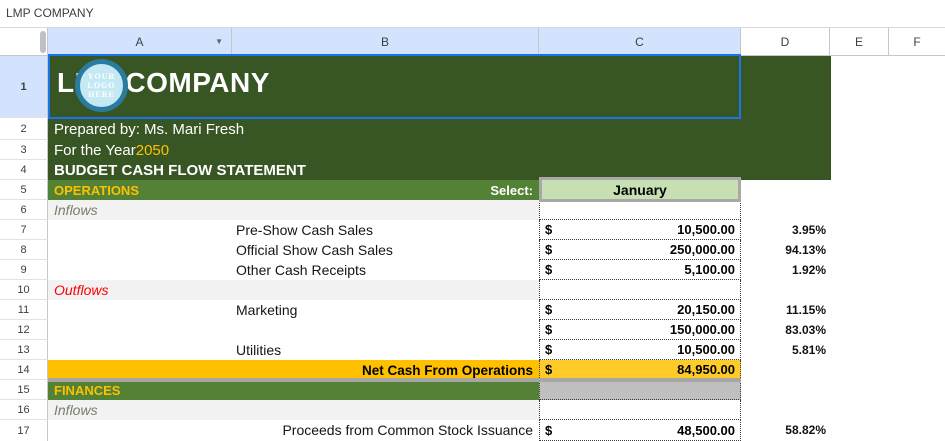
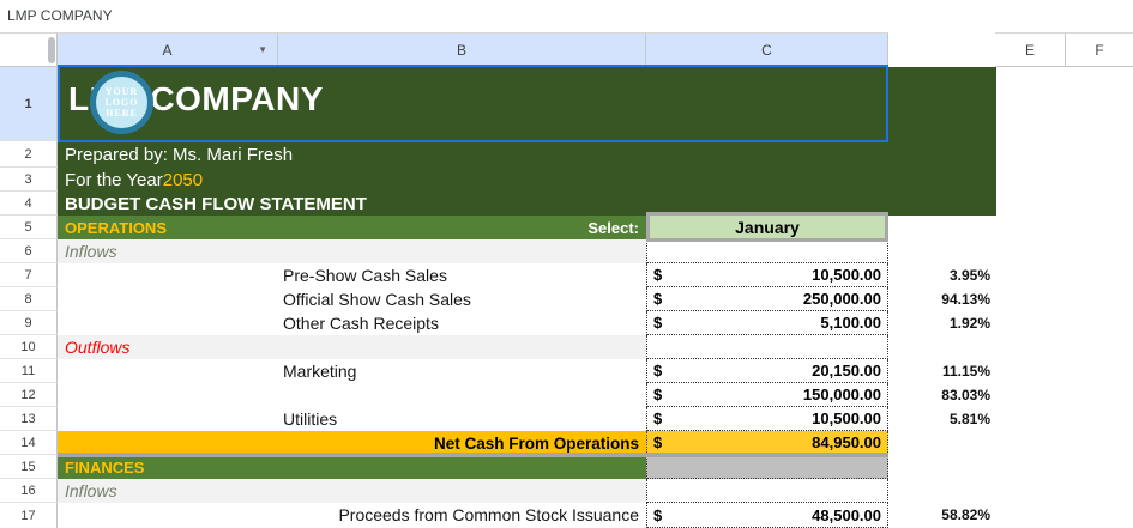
  LMP COMPANY
  A
  ▼
  B
  C
- D
  E
  F
  1
  2
  3
  4
  5
  6
  7
  8
  9
  10
  11
  12
  13
  14
  15
  16
  17
  L COMPANY
  YOUR
  LOGO
  HERE
  Prepared by: Ms. Mari Fresh
  For the Year
  2050
  BUDGET CASH FLOW STATEMENT
  OPERATIONS
  Select:
  January
  Inflows
  Pre-Show Cash Sales
  $
  10,500.00
  3.95%
  Official Show Cash Sales
  $
  250,000.00
  94.13%
  Other Cash Receipts
  $
  5,100.00
  1.92%
  Outflows
  Marketing
  $
  20,150.00
  11.15%
  $
  150,000.00
  83.03%
  Utilities
  $
  10,500.00
  5.81%
  Net Cash From Operations
  $
  84,950.00
  FINANCES
  Inflows
  Proceeds from Common Stock Issuance
  $
  48,500.00
  58.82%
